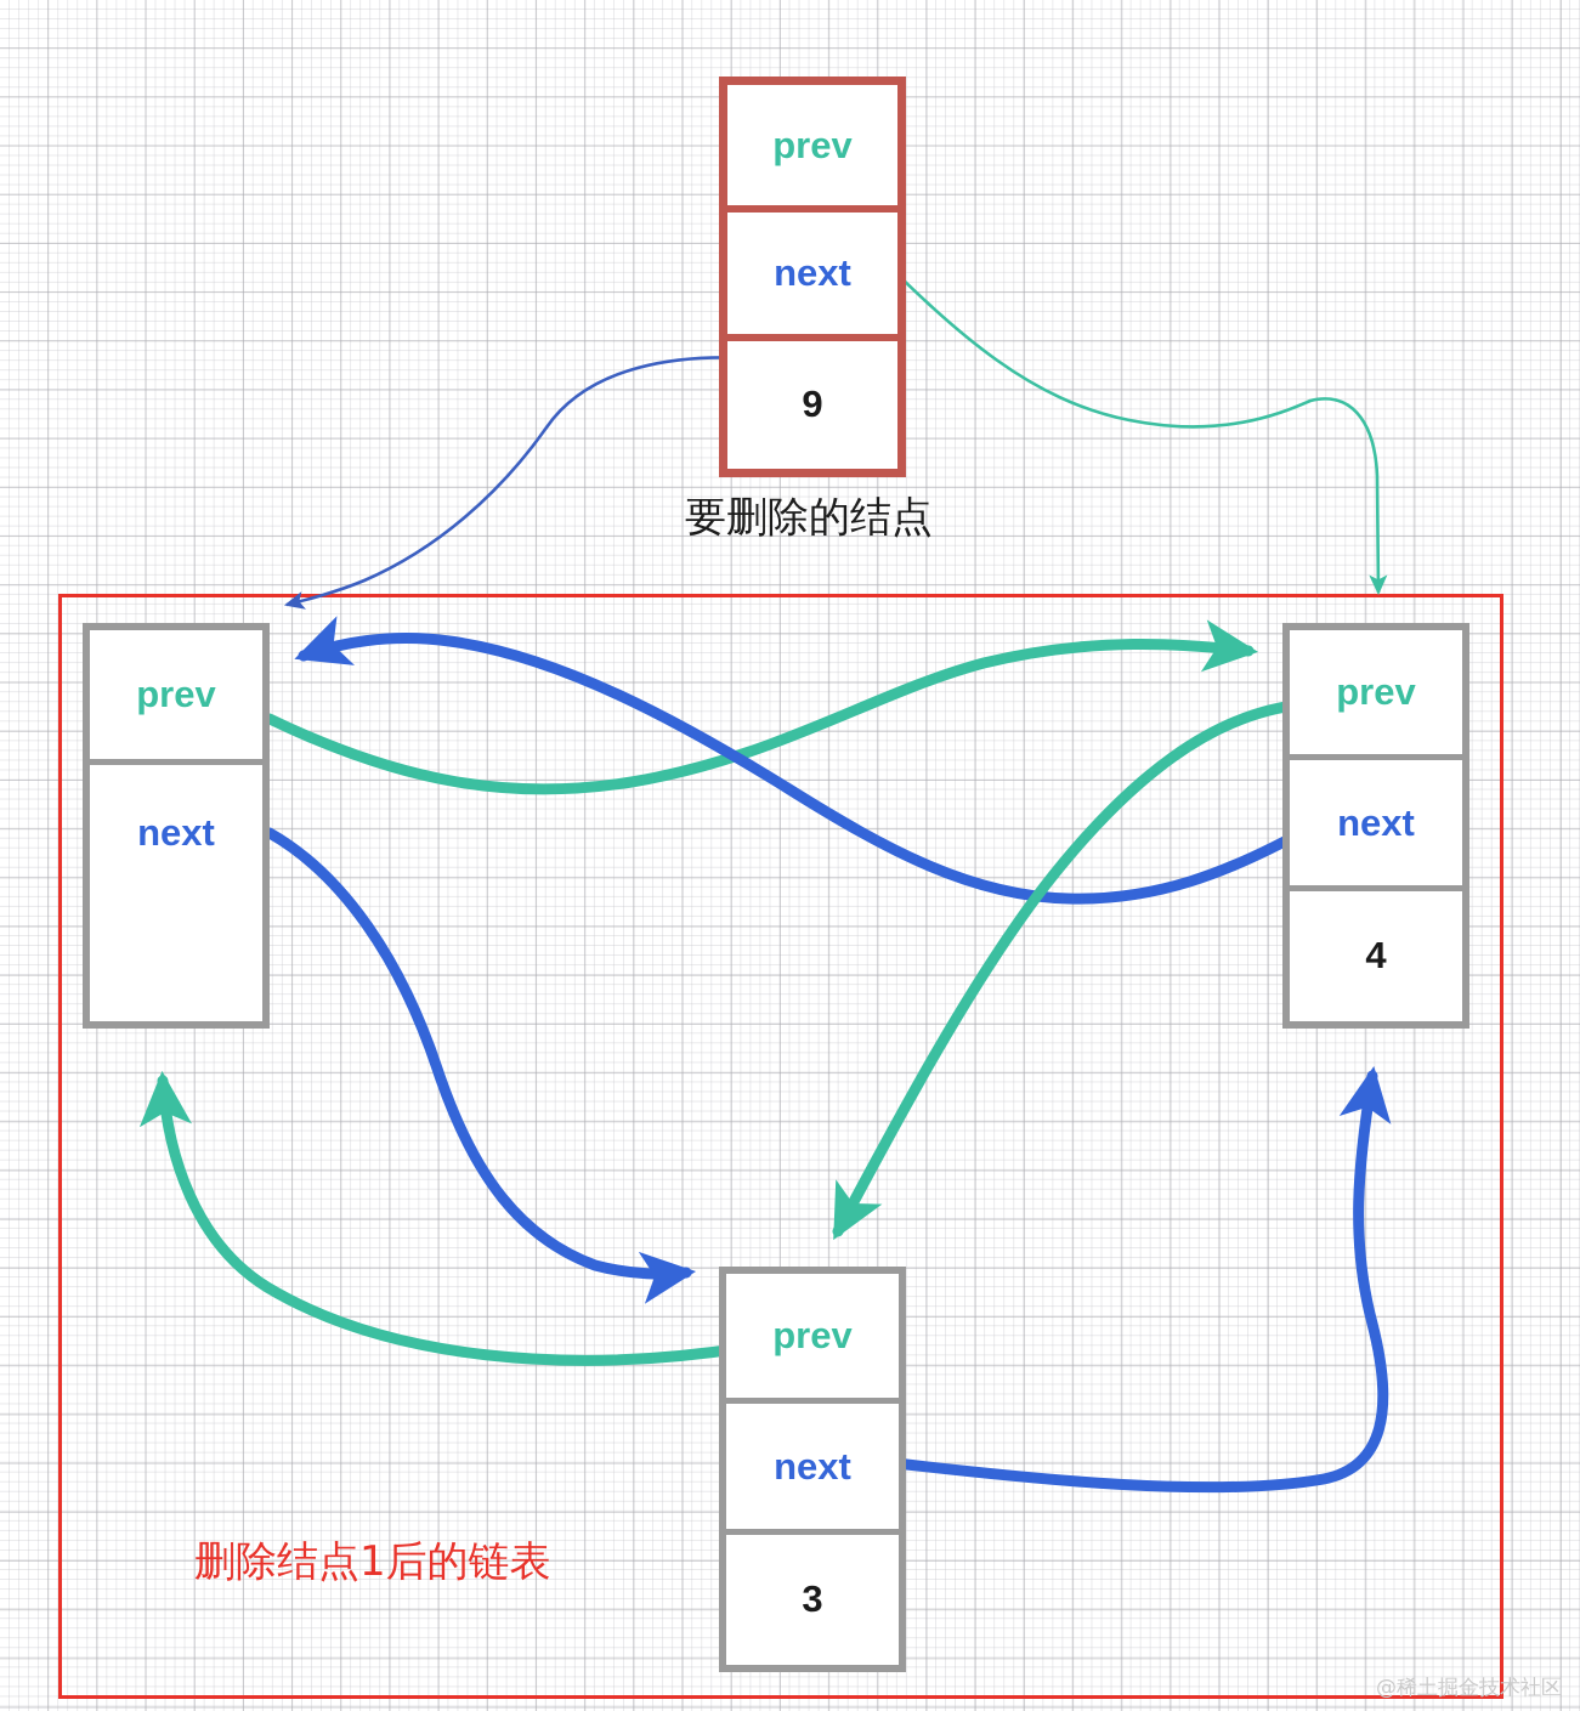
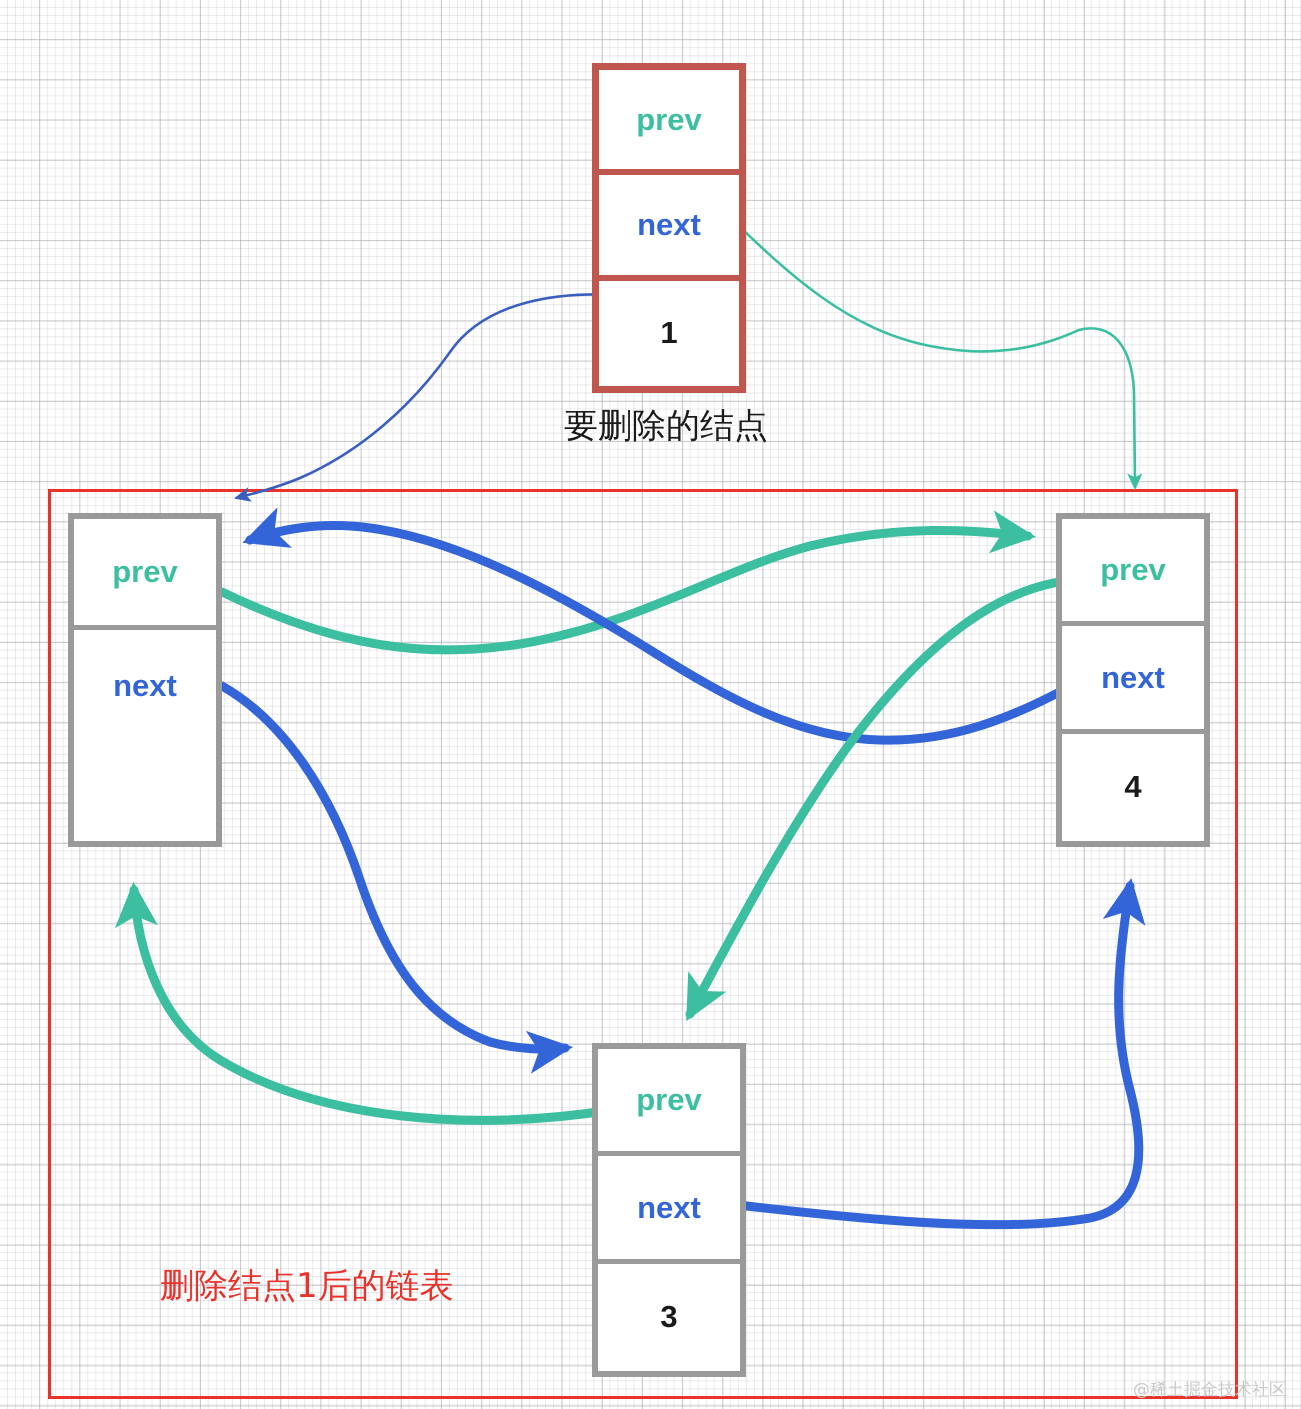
  prev
  next
- 9
+ 1
  要删除的结点
  prev
  next
  prev
  next
  4
  prev
  next
  3
  删除结点1后的链表
  @稀土掘金技术社区
